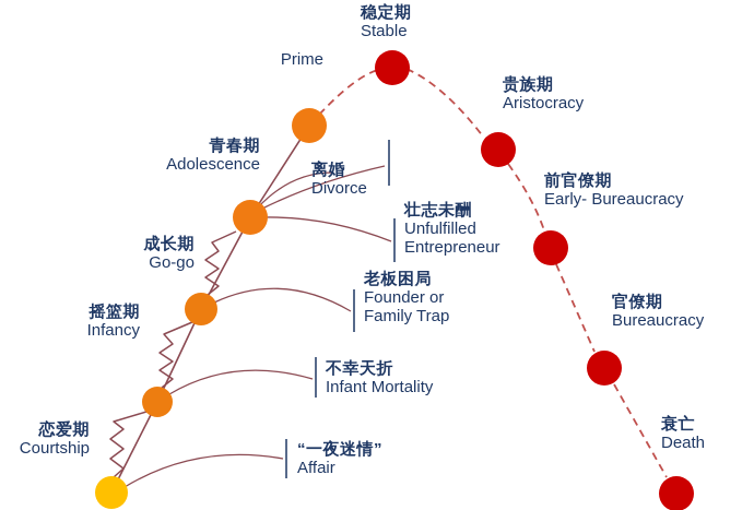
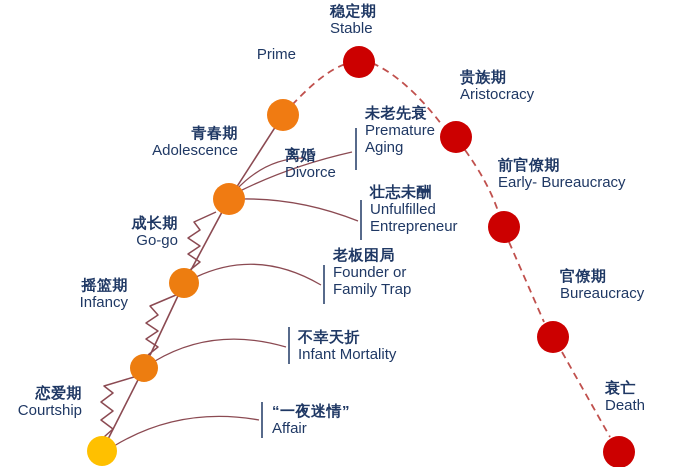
  恋爱期
  Courtship
  摇篮期
  Infancy
  成长期
  Go-go
  青春期
  Adolescence
  Prime
  稳定期
  Stable
  贵族期
  Aristocracy
  前官僚期
  Early- Bureaucracy
  官僚期
  Bureaucracy
  衰亡
  Death
  离婚
  Divorce
+ 未老先衰
+ Premature
+ Aging
  壮志未酬
  Unfulfilled
  Entrepreneur
  老板困局
  Founder or
  Family Trap
  不幸天折
  Infant Mortality
  “一夜迷情”
  Affair
